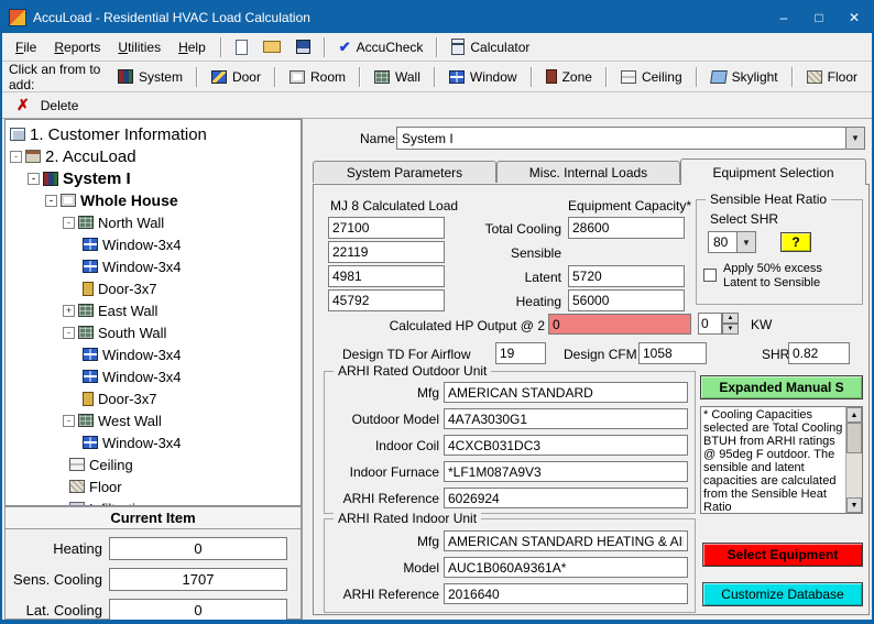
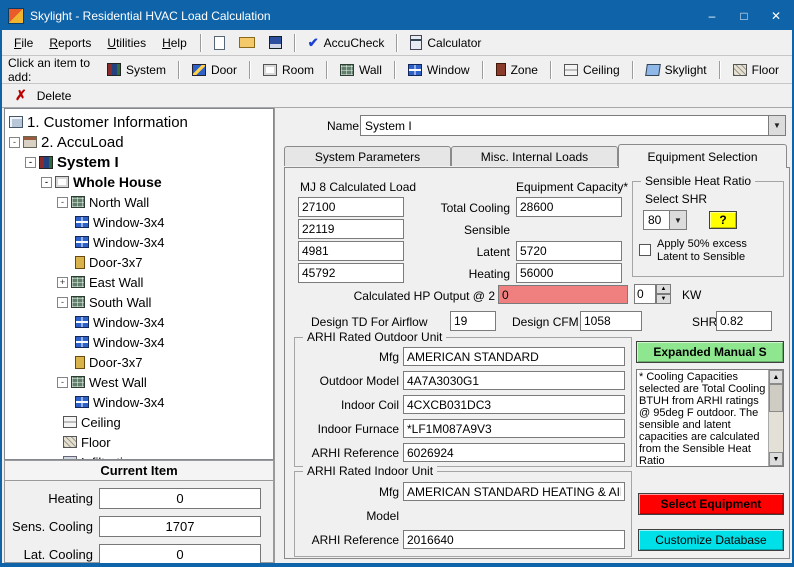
- AccuLoad - Residential HVAC Load Calculation
+ Skylight - Residential HVAC Load Calculation
  –
  □
  ✕
  File
  Reports
  Utilities
  Help
  ✔
  AccuCheck
  Calculator
- Click an from to add:
+ Click an item to add:
  System
  Door
  Room
  Wall
  Window
  Zone
  Ceiling
  Skylight
  Floor
  ✗
  Delete
  1. Customer Information
  -
  2. AccuLoad
  -
  System I
  -
  Whole House
  -
  North Wall
  Window-3x4
  Window-3x4
  Door-3x7
  +
  East Wall
  -
  South Wall
  Window-3x4
  Window-3x4
  Door-3x7
  -
  West Wall
  Window-3x4
  Ceiling
  Floor
  Current Item
  Heating
  0
  Sens. Cooling
  1707
  Lat. Cooling
  0
  Name
  System I
  ▼
  System Parameters
  Misc. Internal Loads
  Equipment Selection
  MJ 8 Calculated Load
  Equipment Capacity*
  27100
  22119
  4981
  45792
  Total Cooling
  Sensible
  Latent
  Heating
  28600
  5720
  56000
  Sensible Heat Ratio
  Select SHR
  80
  ▼
  ?
  Apply 50% excess Latent to Sensible
  Calculated HP Output @ 2
  0
  0
  KW
  Design TD For Airflow
  19
  Design CFM
  1058
  SHR
  0.82
  ARHI Rated Outdoor Unit
  Mfg
  AMERICAN STANDARD
  Outdoor Model
  4A7A3030G1
  Indoor Coil
  4CXCB031DC3
  Indoor Furnace
  *LF1M087A9V3
  ARHI Reference
  6026924
  Expanded Manual S
  * Cooling Capacities selected are Total Cooling BTUH from ARHI ratings @ 95deg F outdoor. The sensible and latent capacities are calculated from the Sensible Heat Ratio
  ARHI Rated Indoor Unit
  Mfg
  AMERICAN STANDARD HEATING & AI
  Model
- AUC1B060A9361A*
  ARHI Reference
  2016640
  Select Equipment
  Customize Database
